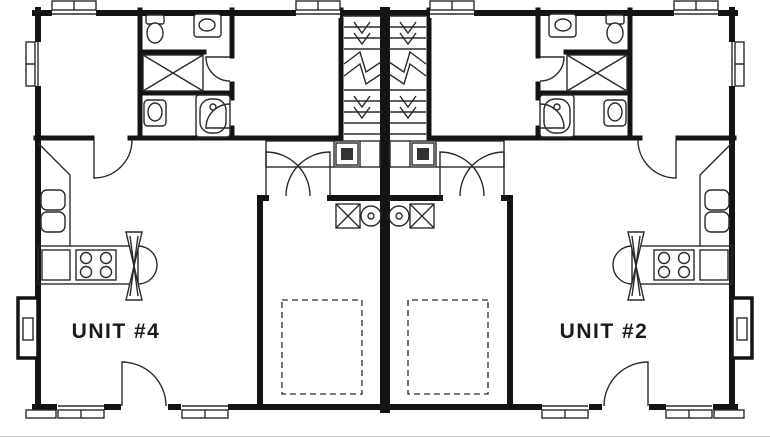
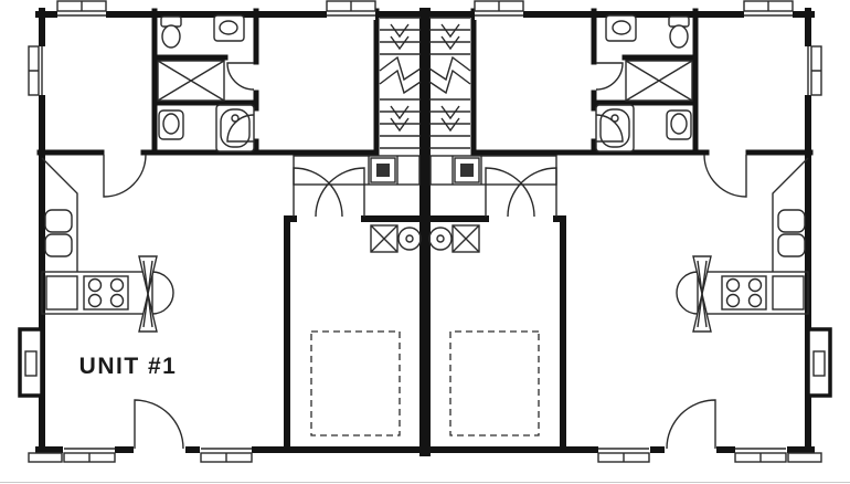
- UNIT #4
+ UNIT #1
- UNIT #2
